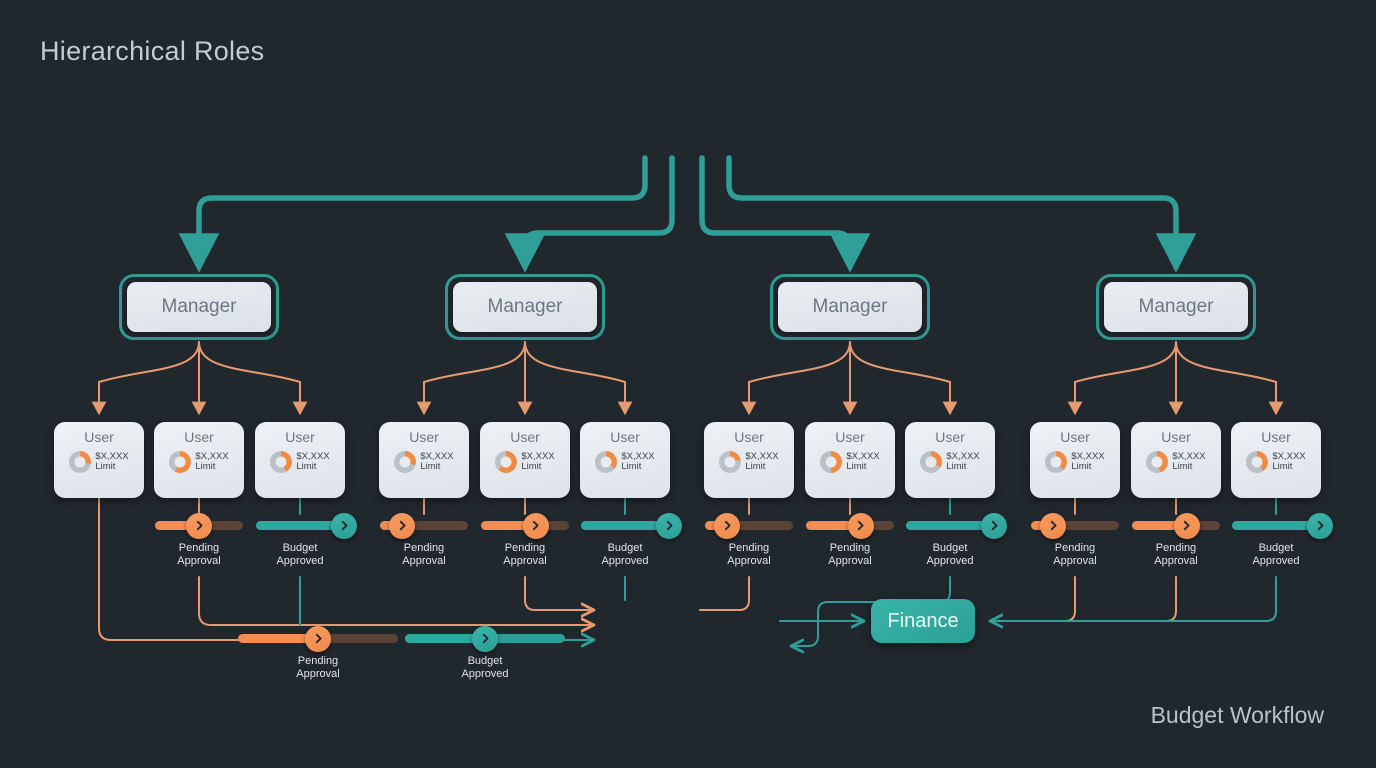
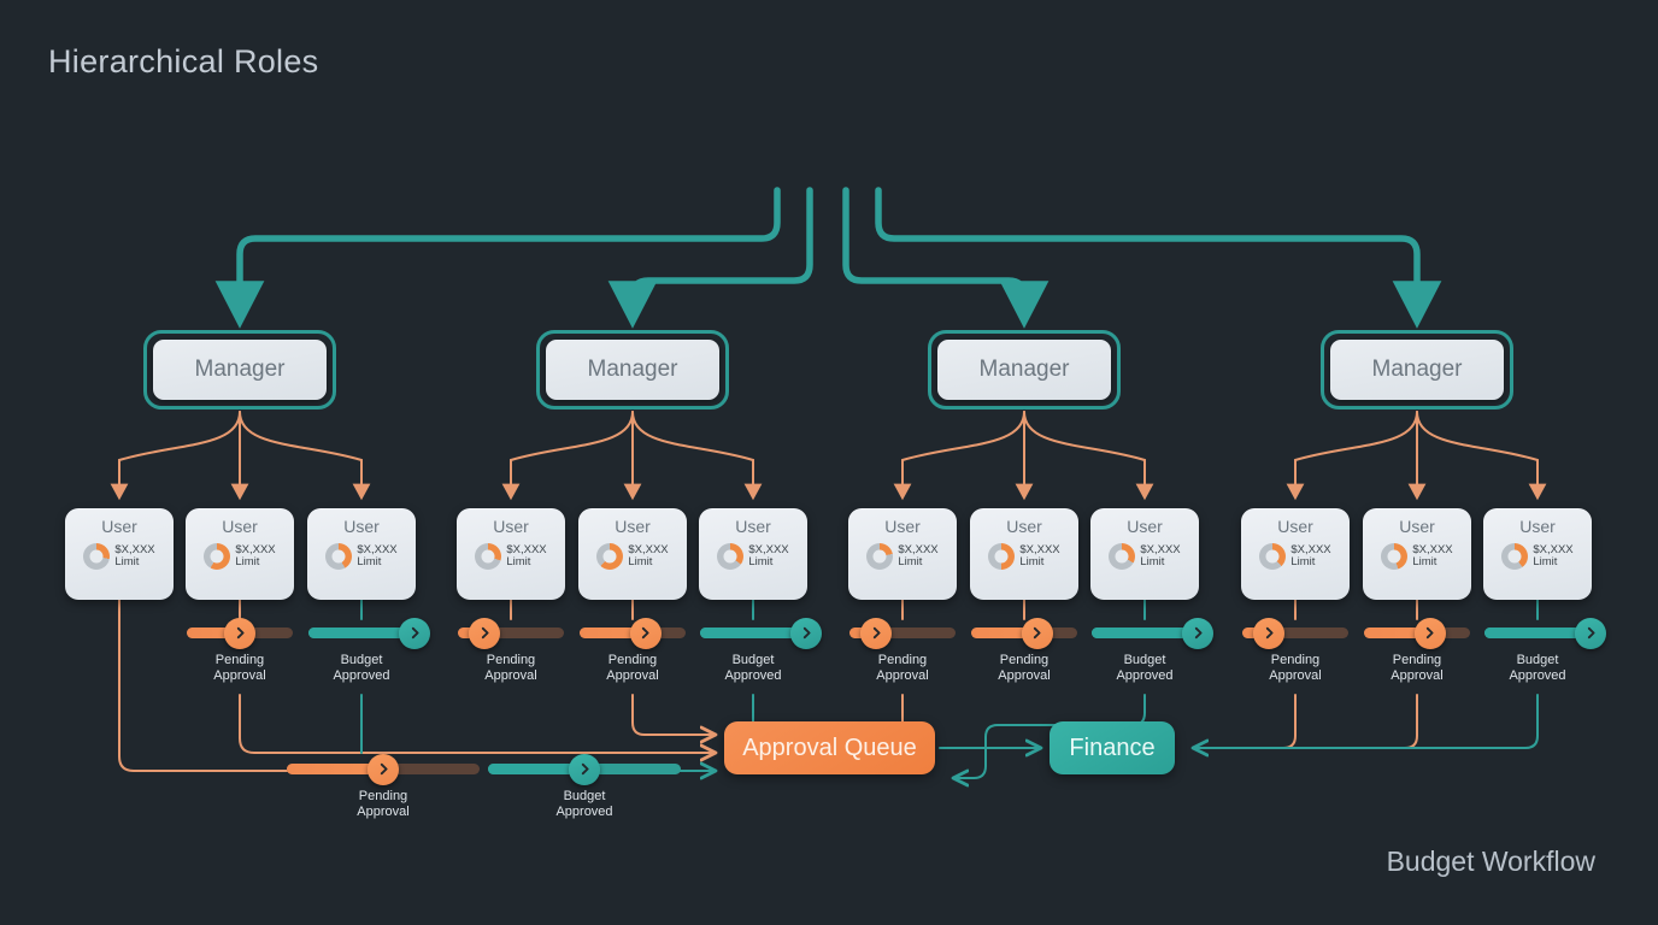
  Hierarchical Roles
  Budget Workflow
  Manager
  Manager
  Manager
  Manager
  User
  $X,XXX
  Limit
  User
  $X,XXX
  Limit
  User
  $X,XXX
  Limit
  User
  $X,XXX
  Limit
  User
  $X,XXX
  Limit
  User
  $X,XXX
  Limit
  User
  $X,XXX
  Limit
  User
  $X,XXX
  Limit
  User
  $X,XXX
  Limit
  User
  $X,XXX
  Limit
  User
  $X,XXX
  Limit
  User
  $X,XXX
  Limit
  Pending
  Approval
  Budget
  Approved
  Pending
  Approval
  Pending
  Approval
  Budget
  Approved
  Pending
  Approval
  Pending
  Approval
  Budget
  Approved
  Pending
  Approval
  Pending
  Approval
  Budget
  Approved
  Pending
  Approval
  Budget
  Approved
+ Approval Queue
  Finance
